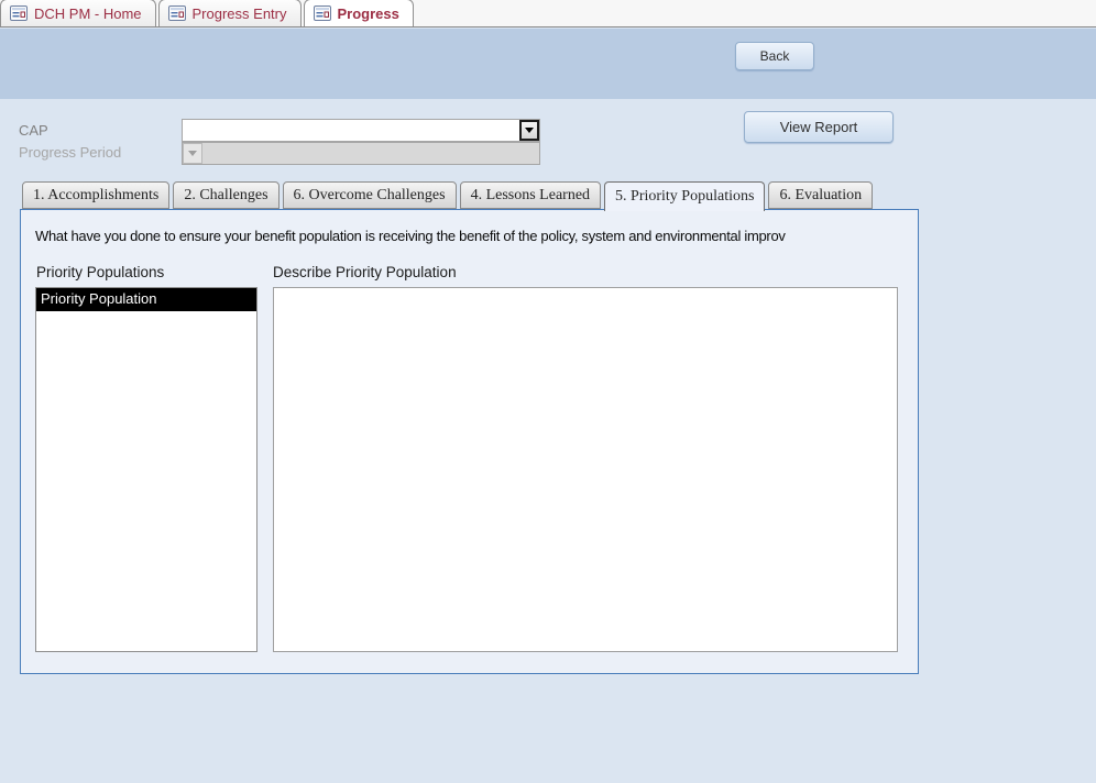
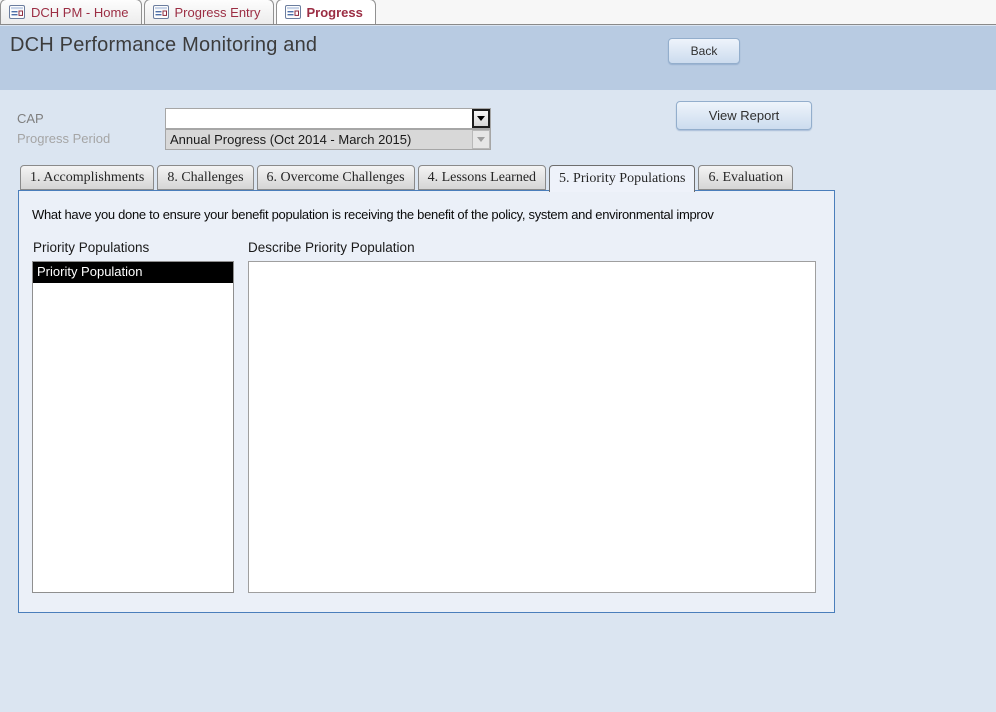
  DCH PM - Home
  Progress Entry
  Progress
+ DCH Performance Monitoring and
  Back
  CAP
  Progress Period
+ Annual Progress (Oct 2014 - March 2015)
  View Report
  1. Accomplishments
- 2. Challenges
+ 8. Challenges
  6. Overcome Challenges
  4. Lessons Learned
  5. Priority Populations
  6. Evaluation
  What have you done to ensure your benefit population is receiving the benefit of the policy, system and environmental improv
  Priority Populations
  Describe Priority Population
  Priority Population
